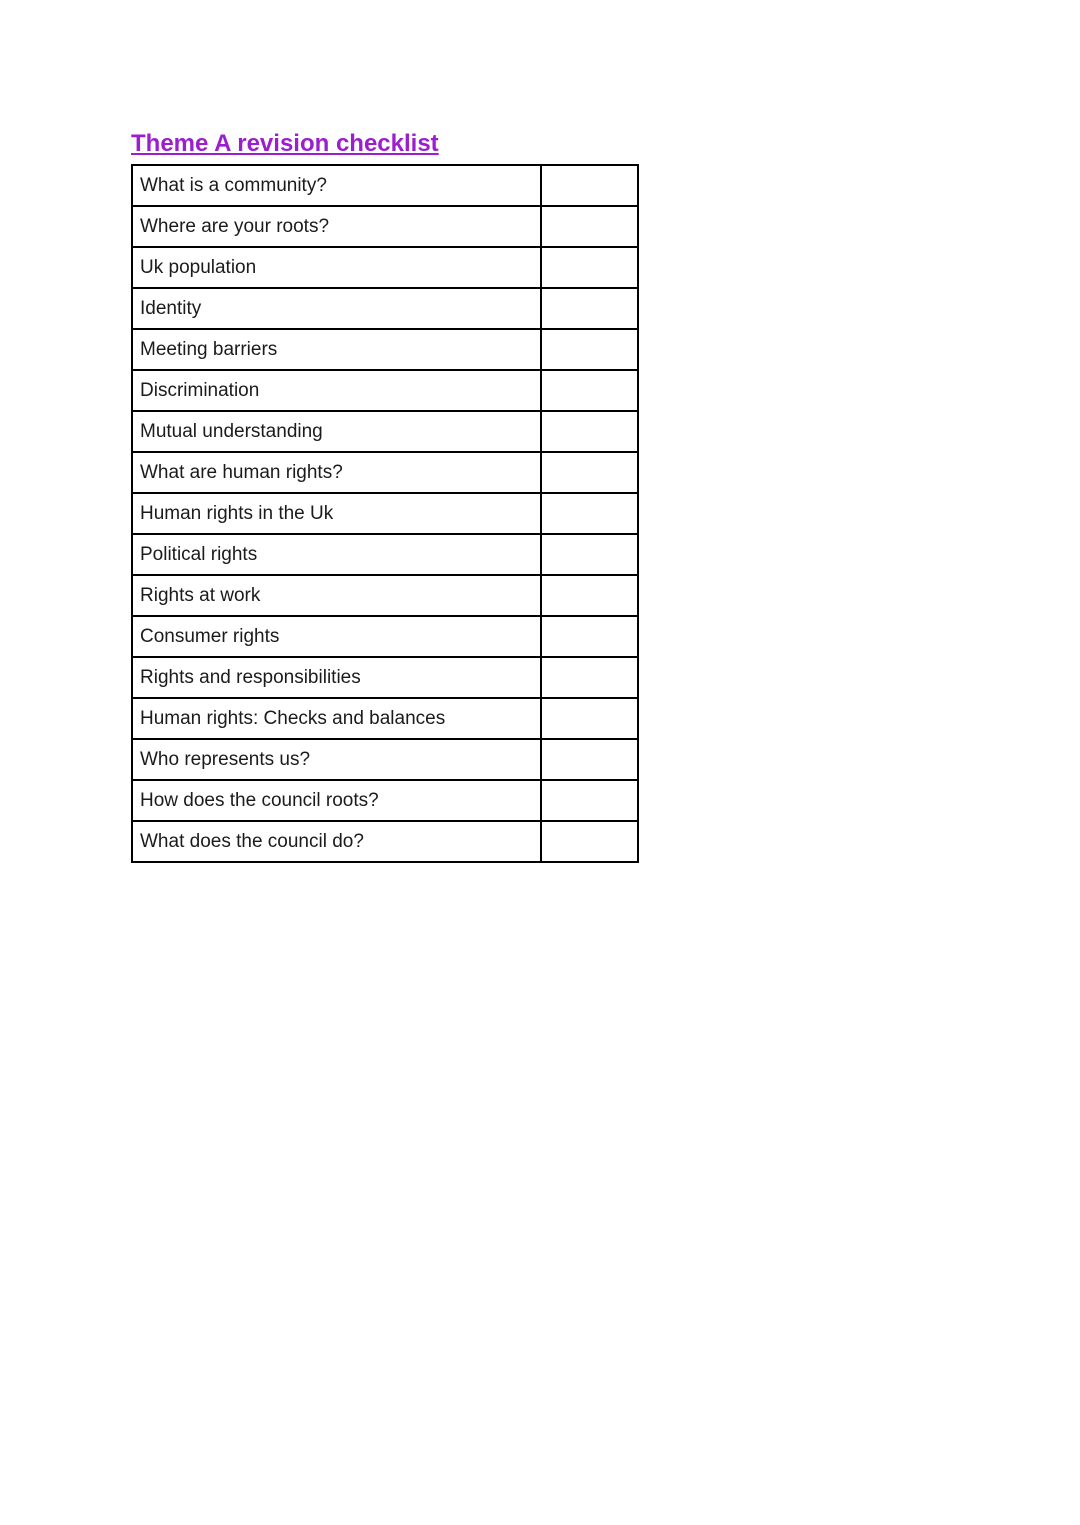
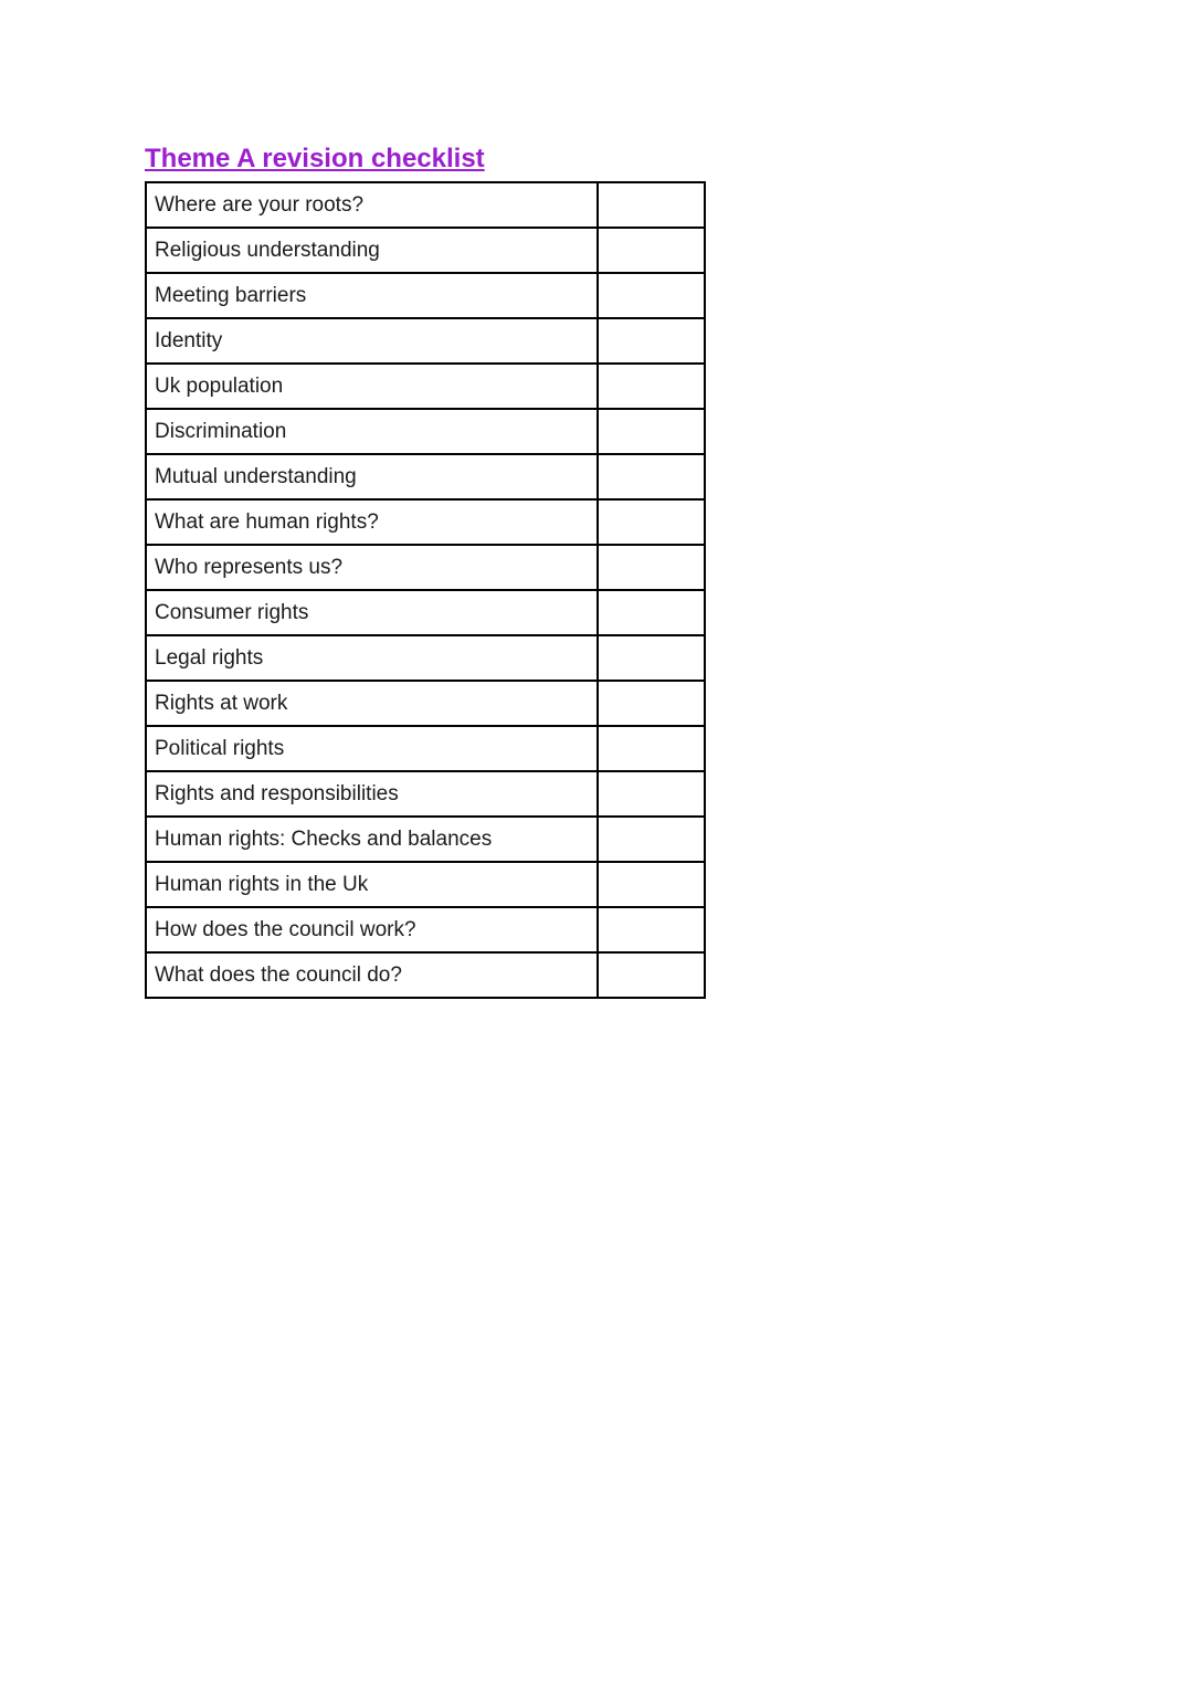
  Theme A revision checklist
- What is a community?
  Where are your roots?
+ Religious understanding
- Uk population
+ Meeting barriers
  Identity
- Meeting barriers
+ Uk population
  Discrimination
  Mutual understanding
  What are human rights?
- Human rights in the Uk
+ Who represents us?
- Political rights
+ Consumer rights
+ Legal rights
  Rights at work
- Consumer rights
+ Political rights
  Rights and responsibilities
  Human rights: Checks and balances
- Who represents us?
+ Human rights in the Uk
- How does the council roots?
+ How does the council work?
  What does the council do?
